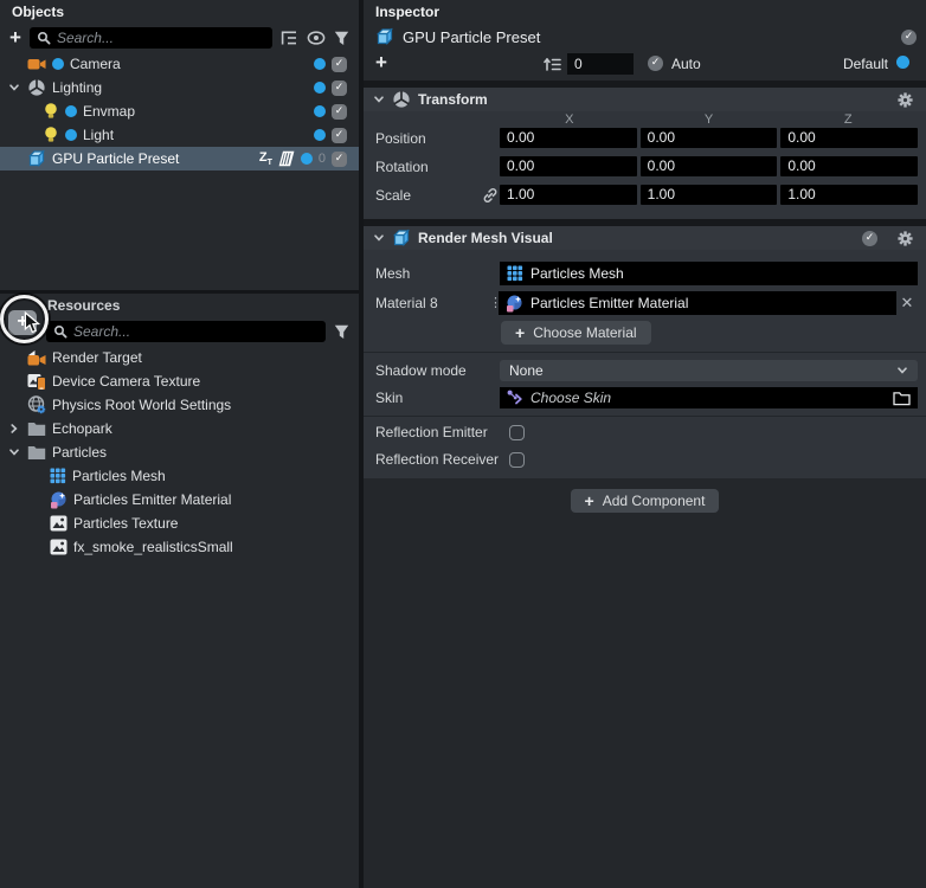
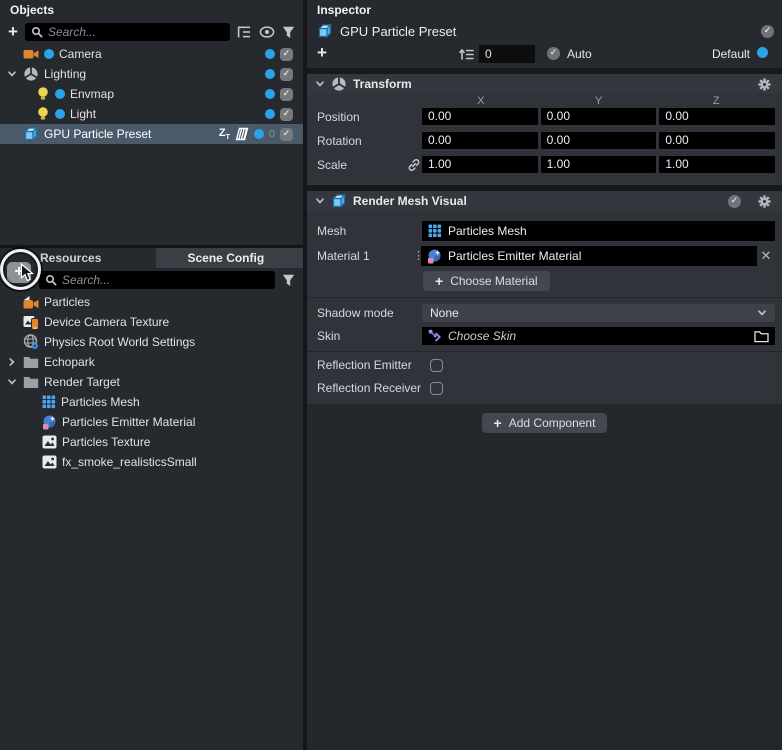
  Objects
  +
  Search...
  Camera
  ✓
  Lighting
  ✓
  Envmap
  ✓
  Light
  ✓
  GPU Particle Preset
  0
  ✓
  Resources
+ Scene Config
  Search...
- Render Target
+ Particles
  Device Camera Texture
  Physics Root World Settings
  Echopark
- Particles
+ Render Target
  Particles Mesh
  Particles Emitter Material
  Particles Texture
  fx_smoke_realisticsSmall
  Inspector
  GPU Particle Preset
  ✓
  +
  0
  ✓
  Auto
  Default
  Transform
  X
  Y
  Z
  Position
  0.00
  0.00
  0.00
  Rotation
  0.00
  0.00
  0.00
  Scale
  1.00
  1.00
  1.00
  Render Mesh Visual
  ✓
  Mesh
  Particles Mesh
- Material 8
+ Material 1
  ⋮
  Particles Emitter Material
  ✕
  +
  Choose Material
  Shadow mode
  None
  Skin
  Choose Skin
  Reflection Emitter
  Reflection Receiver
  +
  Add Component
  +
